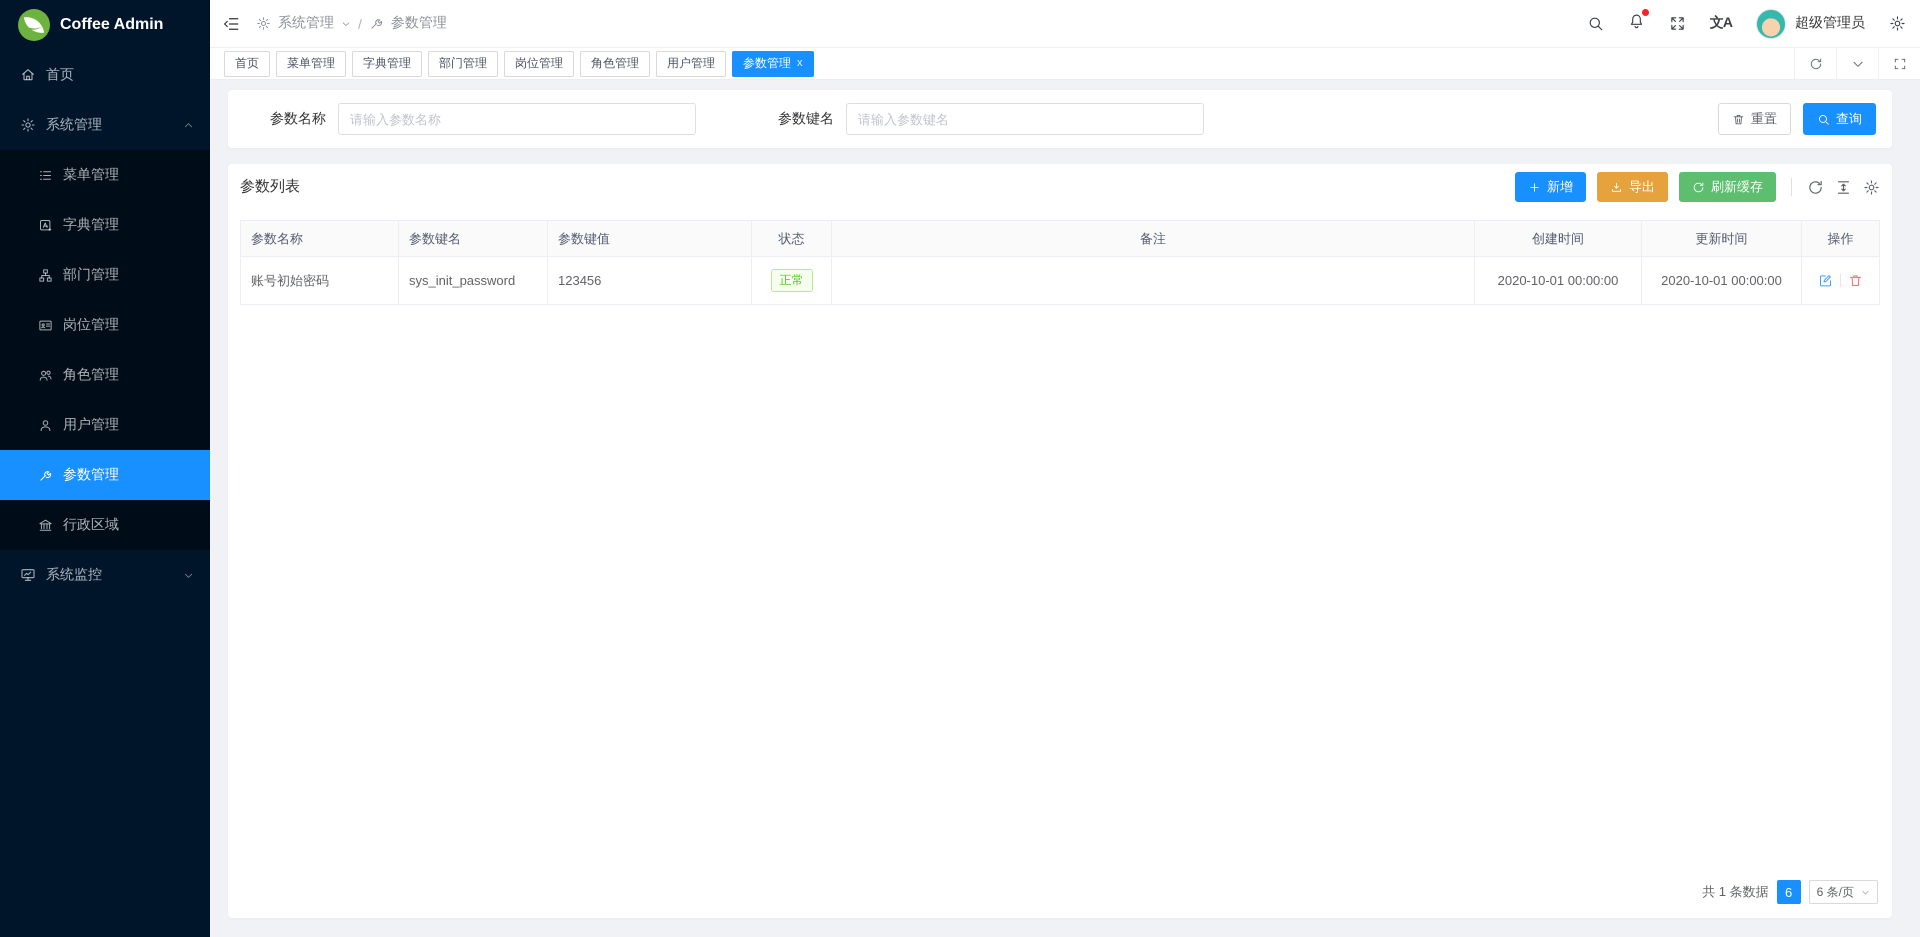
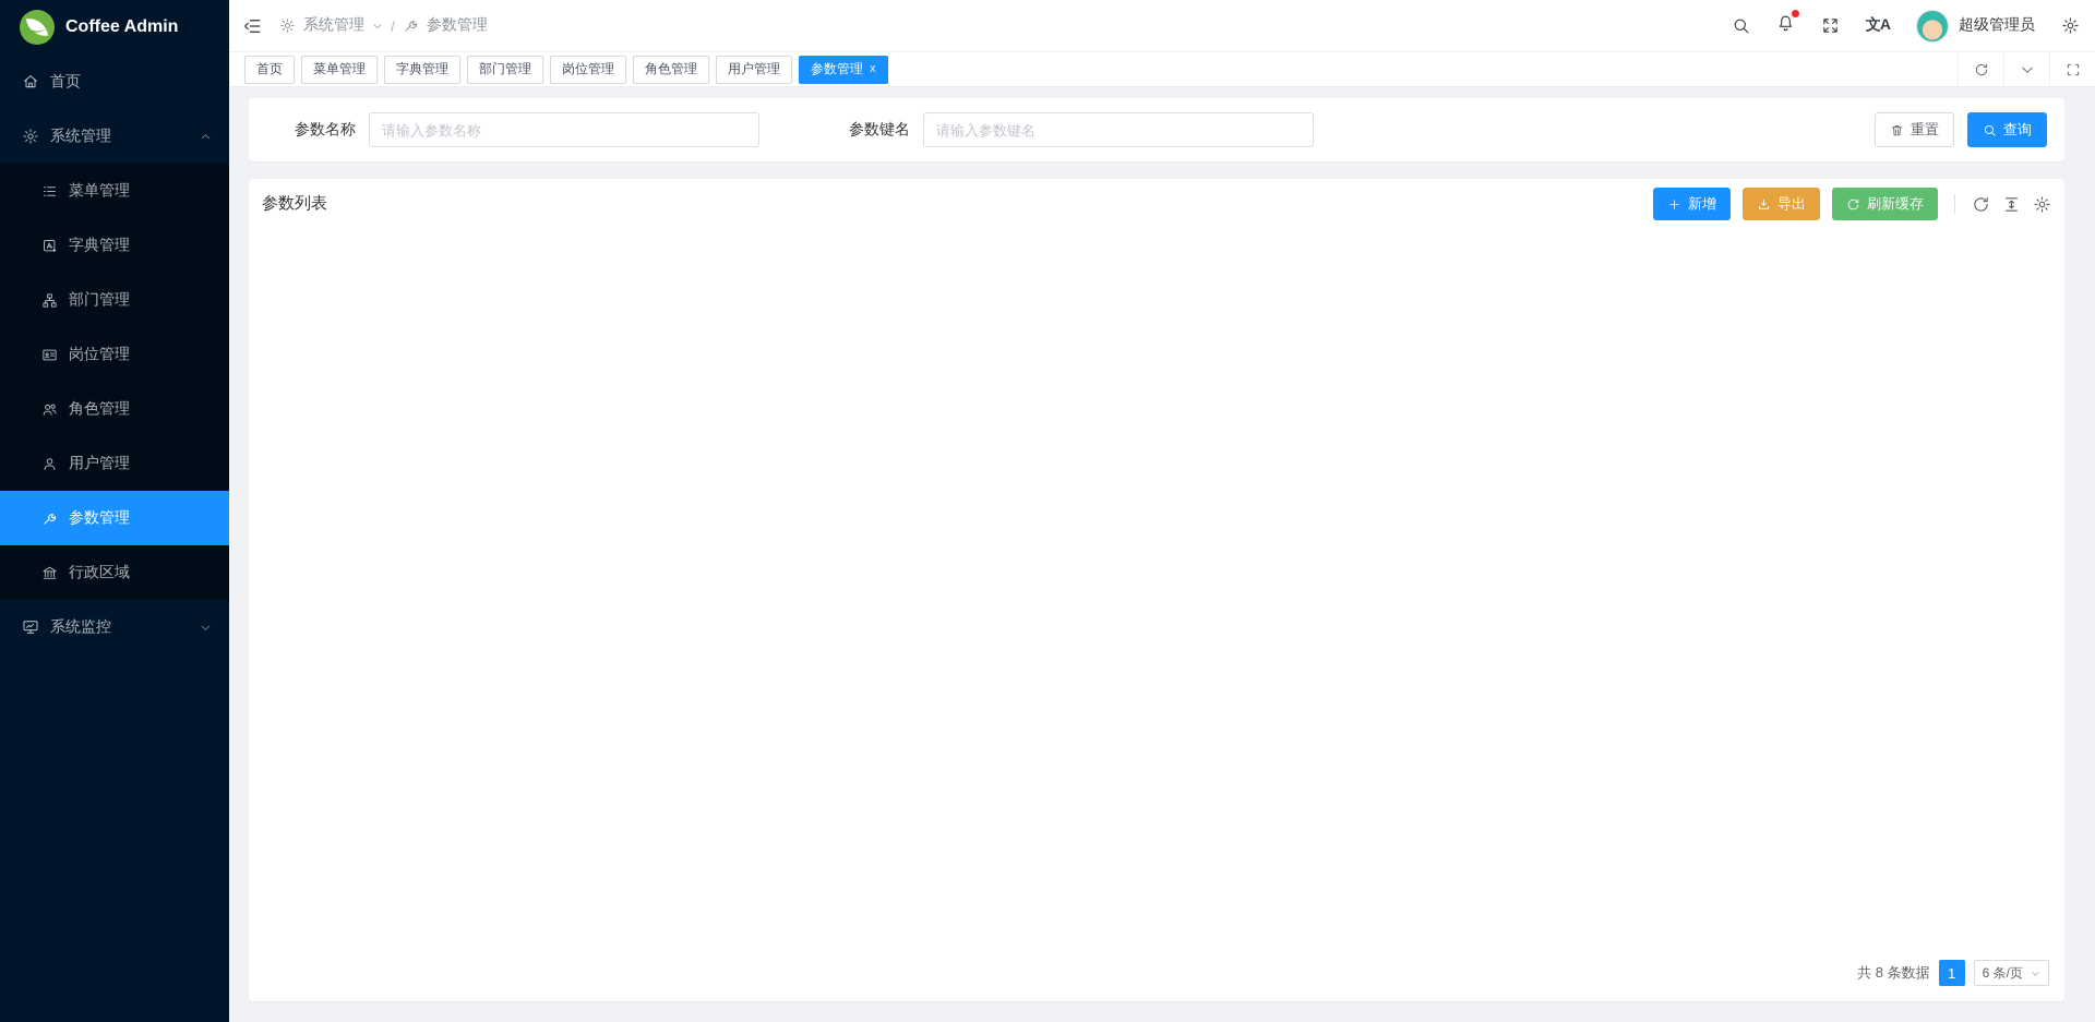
  Coffee Admin
  首页
  系统管理
  菜单管理
  字典管理
  部门管理
  岗位管理
  角色管理
  用户管理
  参数管理
  行政区域
  系统监控
  系统管理
  /
  参数管理
  文A
  超级管理员
  首页
  菜单管理
  字典管理
  部门管理
  岗位管理
  角色管理
  用户管理
  参数管理
  x
  参数名称
  请输入参数名称
  参数键名
  请输入参数键名
  重置
  查询
  参数列表
  新增
  导出
  刷新缓存
- 参数名称	参数键名	参数键值	状态	备注	创建时间	更新时间	操作
- 账号初始密码	sys_init_password	123456	正常		2020-10-01 00:00:00	2020-10-01 00:00:00
- 共 1 条数据
+ 共 8 条数据
- 6
+ 1
  6 条/页
